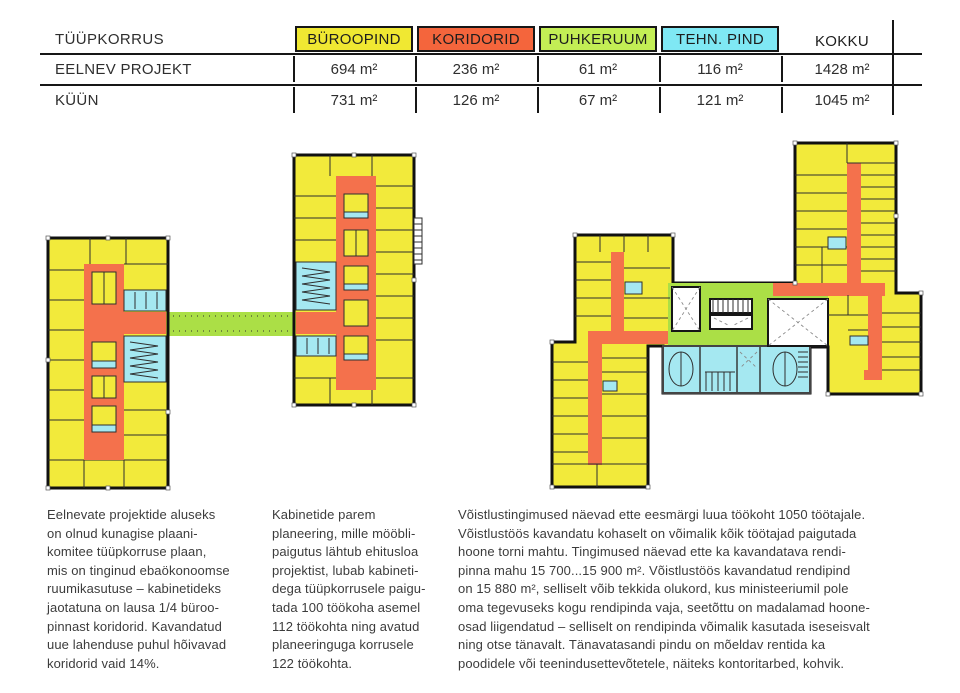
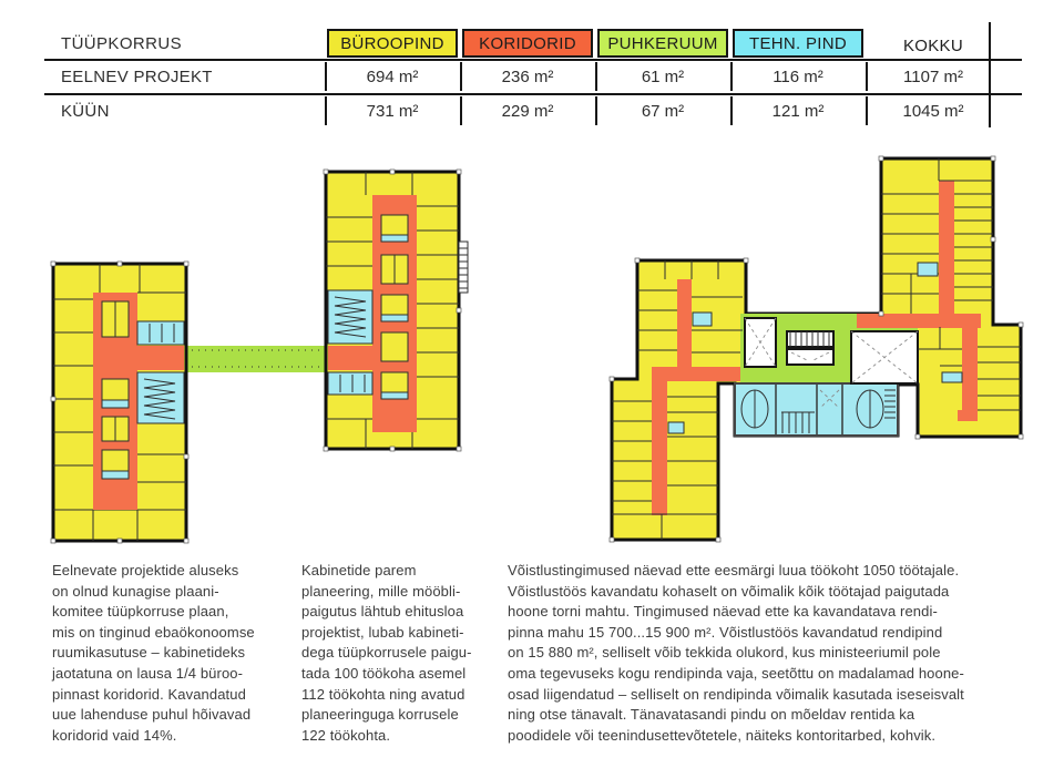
  TÜÜPKORRUS
  BÜROOPIND
  KORIDORID
  PUHKERUUM
  TEHN. PIND
  KOKKU
  EELNEV PROJEKT
  694 m²
  236 m²
  61 m²
  116 m²
- 1428 m²
+ 1107 m²
  KÜÜN
  731 m²
- 126 m²
+ 229 m²
  67 m²
  121 m²
  1045 m²
  Eelnevate projektide aluseks
  on olnud kunagise plaani-
  komitee tüüpkorruse plaan,
  mis on tinginud ebaökonoomse
  ruumikasutuse – kabinetideks
  jaotatuna on lausa 1/4 büroo-
  pinnast koridorid. Kavandatud
  uue lahenduse puhul hõivavad
  koridorid vaid 14%.
  Kabinetide parem
  planeering, mille mööbli-
  paigutus lähtub ehitusloa
  projektist, lubab kabineti-
  dega tüüpkorrusele paigu-
  tada 100 töökoha asemel
  112 töökohta ning avatud
  planeeringuga korrusele
  122 töökohta.
  Võistlustingimused näevad ette eesmärgi luua töökoht 1050 töötajale.
  Võistlustöös kavandatu kohaselt on võimalik kõik töötajad paigutada
  hoone torni mahtu. Tingimused näevad ette ka kavandatava rendi-
  pinna mahu 15 700...15 900 m². Võistlustöös kavandatud rendipind
  on 15 880 m², selliselt võib tekkida olukord, kus ministeeriumil pole
  oma tegevuseks kogu rendipinda vaja, seetõttu on madalamad hoone-
  osad liigendatud – selliselt on rendipinda võimalik kasutada iseseisvalt
  ning otse tänavalt. Tänavatasandi pindu on mõeldav rentida ka
  poodidele või teenindusettevõtetele, näiteks kontoritarbed, kohvik.
